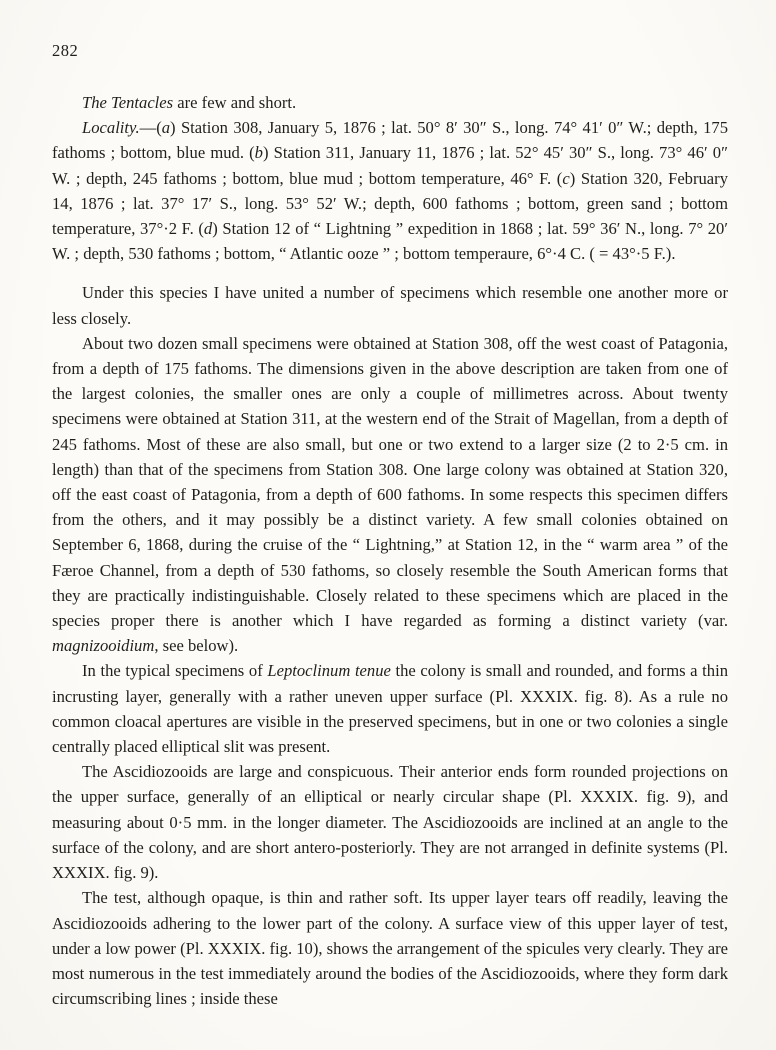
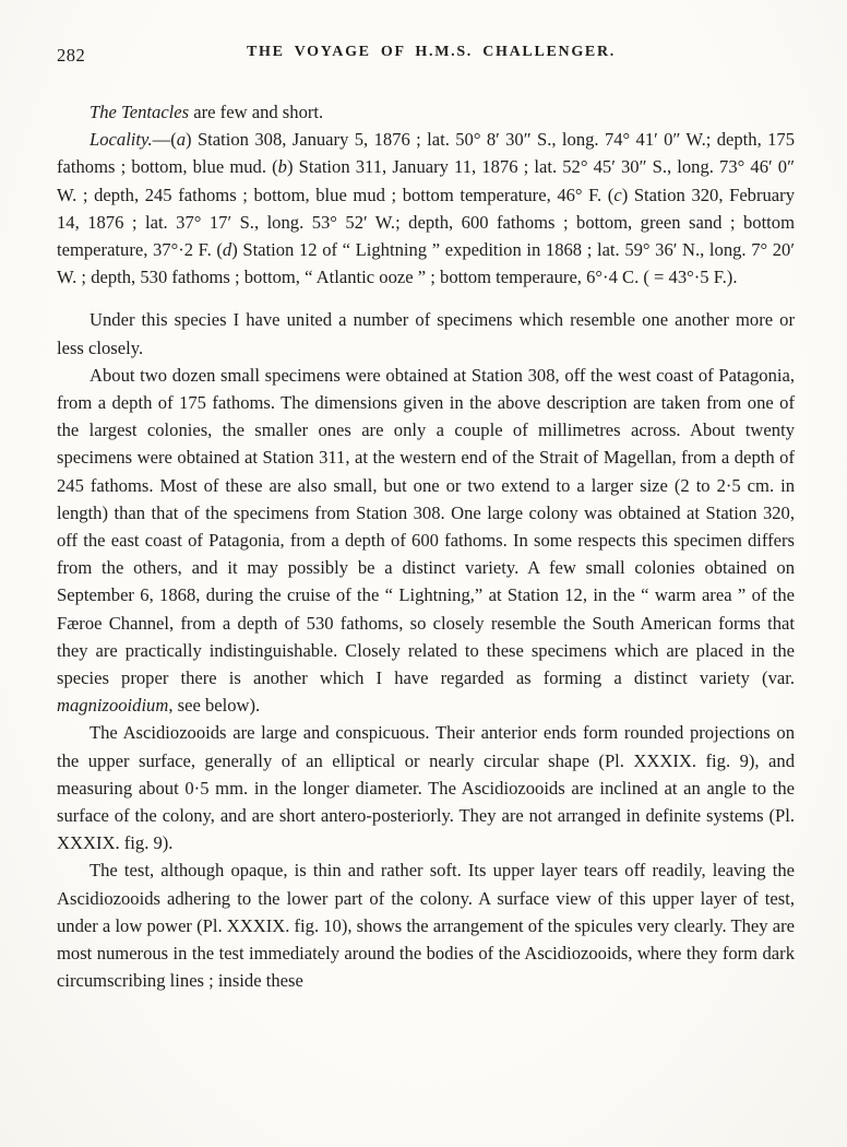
  282
+ THE VOYAGE OF H.M.S. CHALLENGER.
  The Tentacles are few and short.
  Locality.—(a) Station 308, January 5, 1876 ; lat. 50° 8′ 30″ S., long. 74° 41′ 0″ W.; depth, 175 fathoms ; bottom, blue mud. (b) Station 311, January 11, 1876 ; lat. 52° 45′ 30″ S., long. 73° 46′ 0″ W. ; depth, 245 fathoms ; bottom, blue mud ; bottom temperature, 46° F. (c) Station 320, February 14, 1876 ; lat. 37° 17′ S., long. 53° 52′ W.; depth, 600 fathoms ; bottom, green sand ; bottom temperature, 37°·2 F. (d) Station 12 of “ Lightning ” expedition in 1868 ; lat. 59° 36′ N., long. 7° 20′ W. ; depth, 530 fathoms ; bottom, “ Atlantic ooze ” ; bottom temperaure, 6°·4 C. ( = 43°·5 F.).
  Under this species I have united a number of specimens which resemble one another more or less closely.
  About two dozen small specimens were obtained at Station 308, off the west coast of Patagonia, from a depth of 175 fathoms. The dimensions given in the above description are taken from one of the largest colonies, the smaller ones are only a couple of millimetres across. About twenty specimens were obtained at Station 311, at the western end of the Strait of Magellan, from a depth of 245 fathoms. Most of these are also small, but one or two extend to a larger size (2 to 2·5 cm. in length) than that of the specimens from Station 308. One large colony was obtained at Station 320, off the east coast of Patagonia, from a depth of 600 fathoms. In some respects this specimen differs from the others, and it may possibly be a distinct variety. A few small colonies obtained on September 6, 1868, during the cruise of the “ Lightning,” at Station 12, in the “ warm area ” of the Færoe Channel, from a depth of 530 fathoms, so closely resemble the South American forms that they are practically indistinguishable. Closely related to these specimens which are placed in the species proper there is another which I have regarded as forming a distinct variety (var. magnizooidium, see below).
- In the typical specimens of Leptoclinum tenue the colony is small and rounded, and forms a thin incrusting layer, generally with a rather uneven upper surface (Pl. XXXIX. fig. 8). As a rule no common cloacal apertures are visible in the preserved specimens, but in one or two colonies a single centrally placed elliptical slit was present.
  The Ascidiozooids are large and conspicuous. Their anterior ends form rounded projections on the upper surface, generally of an elliptical or nearly circular shape (Pl. XXXIX. fig. 9), and measuring about 0·5 mm. in the longer diameter. The Ascidiozooids are inclined at an angle to the surface of the colony, and are short antero-posteriorly. They are not arranged in definite systems (Pl. XXXIX. fig. 9).
  The test, although opaque, is thin and rather soft. Its upper layer tears off readily, leaving the Ascidiozooids adhering to the lower part of the colony. A surface view of this upper layer of test, under a low power (Pl. XXXIX. fig. 10), shows the arrangement of the spicules very clearly. They are most numerous in the test immediately around the bodies of the Ascidiozooids, where they form dark circumscribing lines ; inside these
